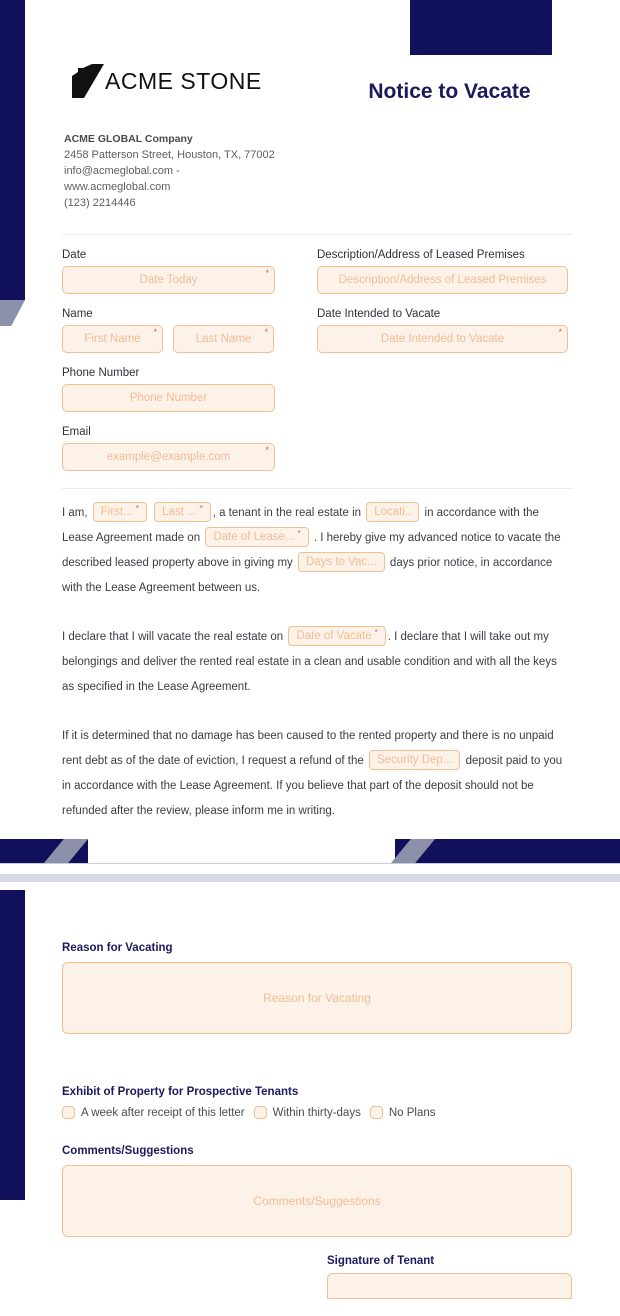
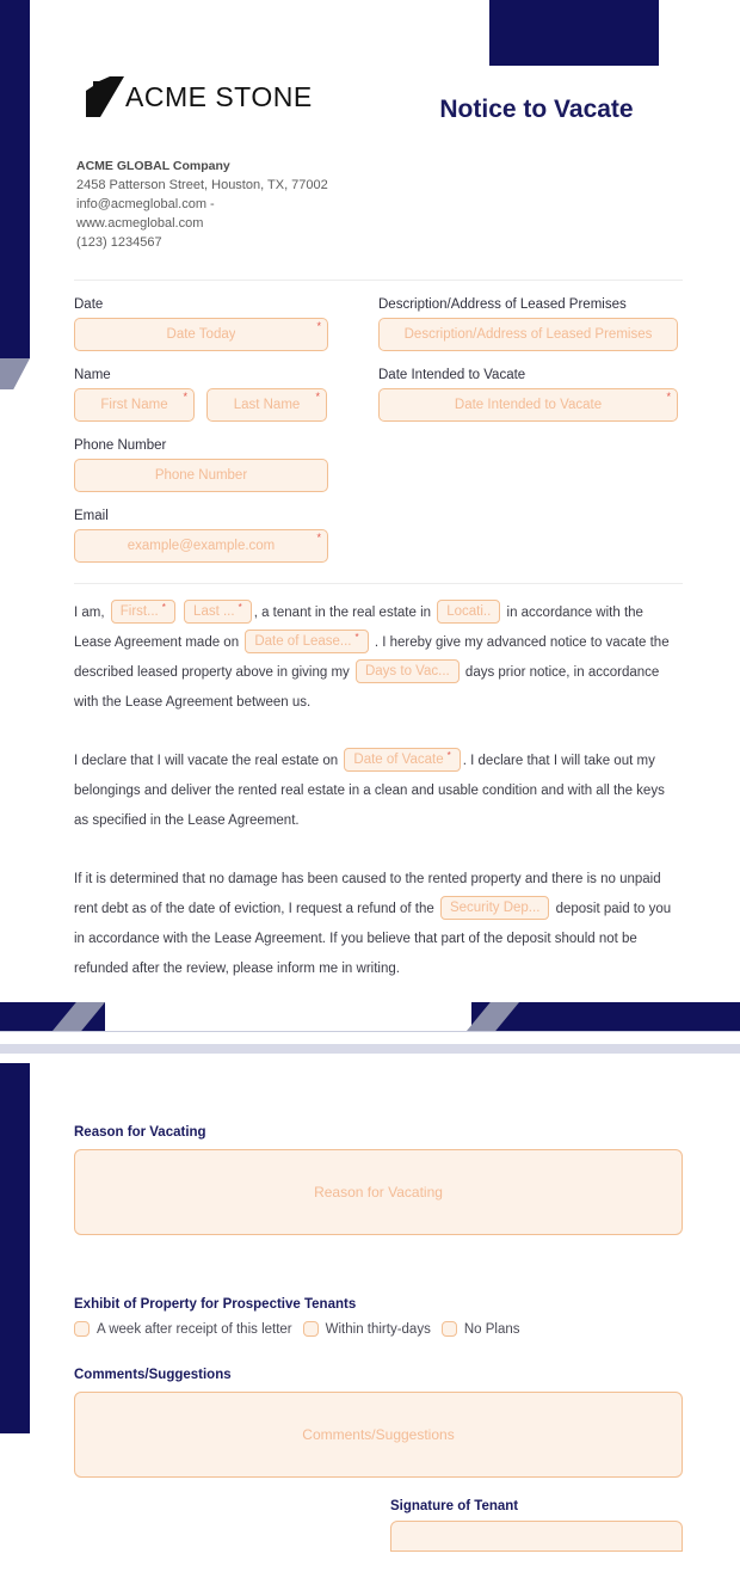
  ACME STONE
  Notice to Vacate
  ACME GLOBAL Company
  2458 Patterson Street, Houston, TX, 77002
  info@acmeglobal.com -
  www.acmeglobal.com
- (123) 2214446
+ (123) 1234567
  Date
  Date Today
  *
  Name
  First Name
  *
  Last Name
  *
  Phone Number
  Phone Number
  Email
  example@example.com
  *
  Description/Address of Leased Premises
  Description/Address of Leased Premises
  Date Intended to Vacate
  Date Intended to Vacate
  *
  I am,
  First...
  *
  Last ...
  *
  , a tenant in the real estate in
  Locati..
  in accordance with the Lease Agreement made on
  Date of Lease...
  *
  . I hereby give my advanced notice to vacate the described leased property above in giving my
  Days to Vac...
  days prior notice, in accordance with the Lease Agreement between us.
  I declare that I will vacate the real estate on
  Date of Vacate
  *
  . I declare that I will take out my belongings and deliver the rented real estate in a clean and usable condition and with all the keys as specified in the Lease Agreement.
  If it is determined that no damage has been caused to the rented property and there is no unpaid rent debt as of the date of eviction, I request a refund of the
  Security Dep...
  deposit paid to you in accordance with the Lease Agreement. If you believe that part of the deposit should not be refunded after the review, please inform me in writing.
  Reason for Vacating
  Reason for Vacating
  Exhibit of Property for Prospective Tenants
  A week after receipt of this letter
  Within thirty-days
  No Plans
  Comments/Suggestions
  Comments/Suggestions
  Signature of Tenant
